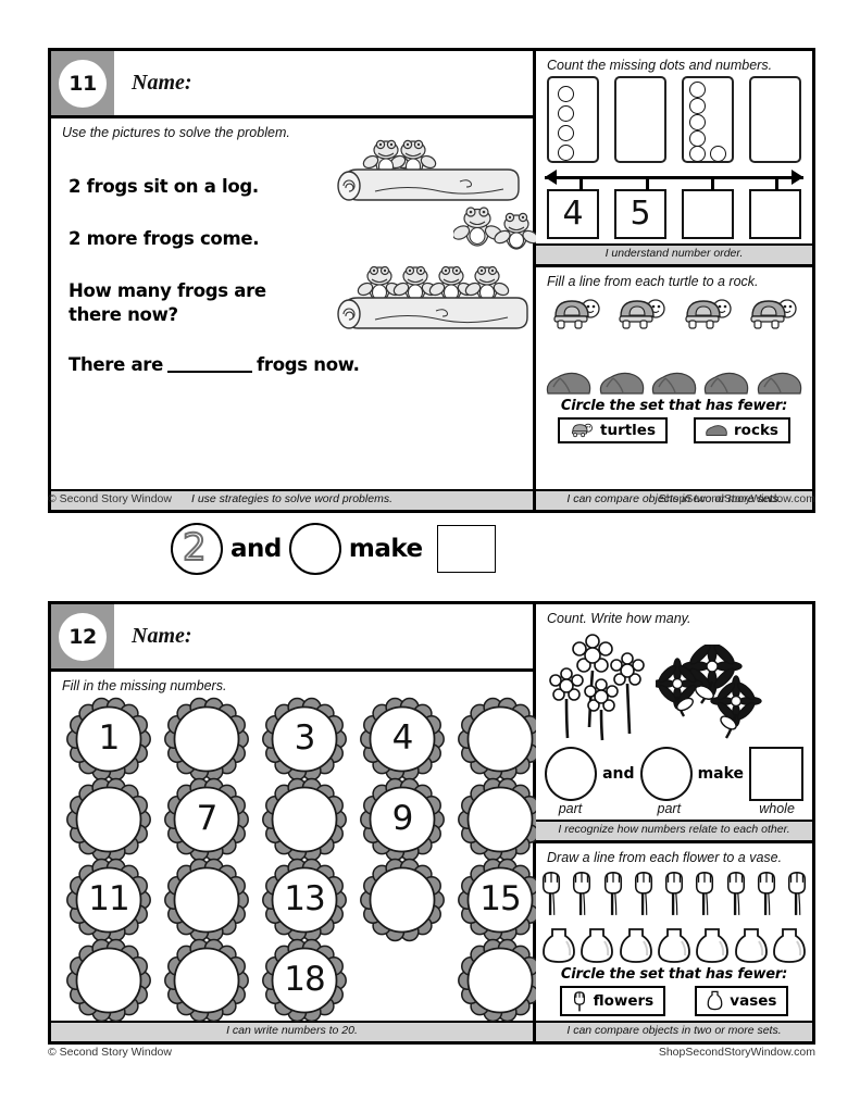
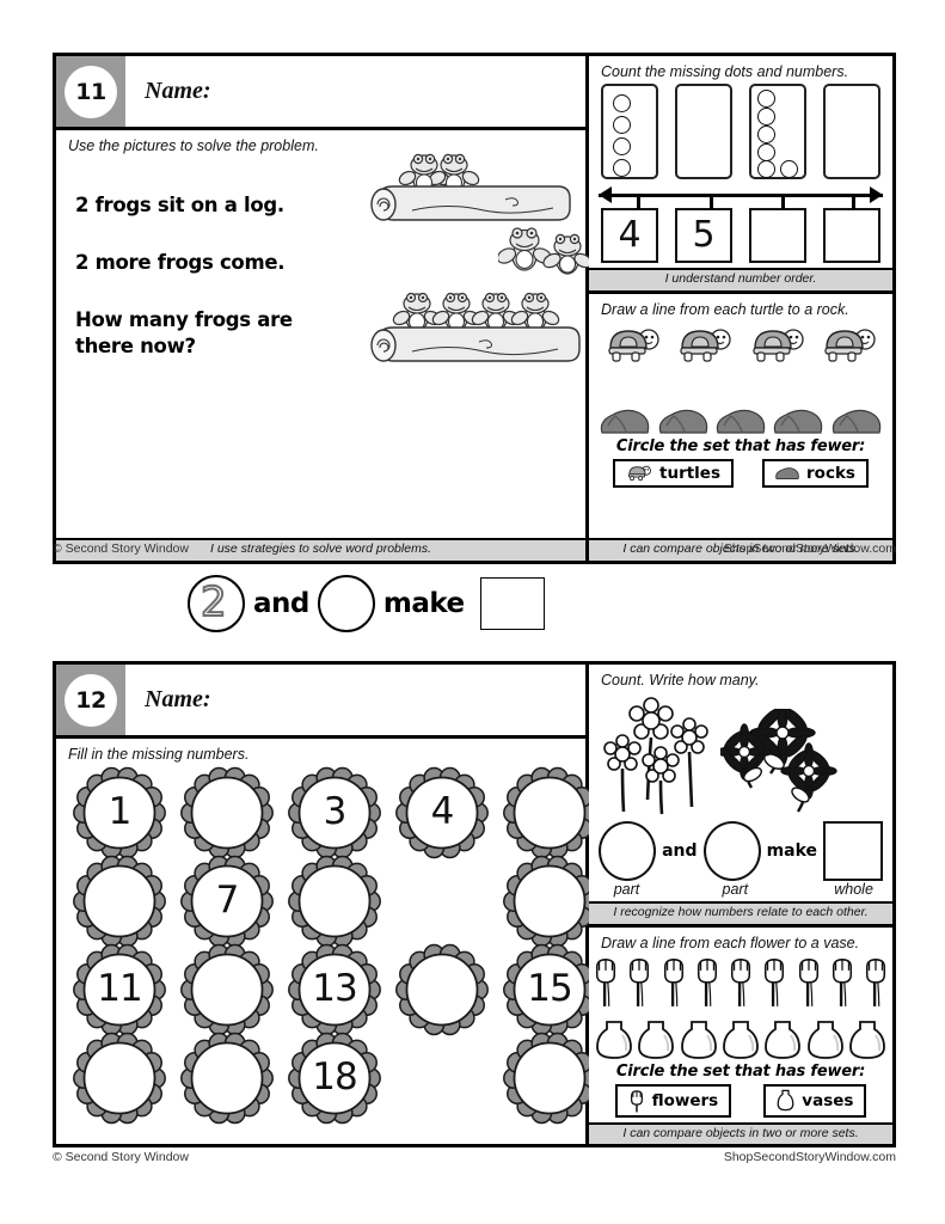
  11
  Name:
  Use the pictures to solve the problem.
  2 frogs sit on a log.
  2 more frogs come.
  How many frogs are
  there now?
- There are frogs now.
  2
  and
  make
  I use strategies to solve word problems.
  Count the missing dots and numbers.
  4
  5
  I understand number order.
- Fill a line from each turtle to a rock.
+ Draw a line from each turtle to a rock.
  Circle the set that has fewer:
  turtles
  rocks
  I can compare objects in two or more sets.
  © Second Story Window
  ShopSecondStoryWindow.com
  12
  Name:
  Fill in the missing numbers.
  1
  3
  4
  7
- 9
  11
  13
  15
  18
- I can write numbers to 20.
  Count. Write how many.
  and
  make
  part
  part
  whole
  I recognize how numbers relate to each other.
  Draw a line from each flower to a vase.
  Circle the set that has fewer:
  flowers
  vases
  I can compare objects in two or more sets.
  © Second Story Window
  ShopSecondStoryWindow.com
